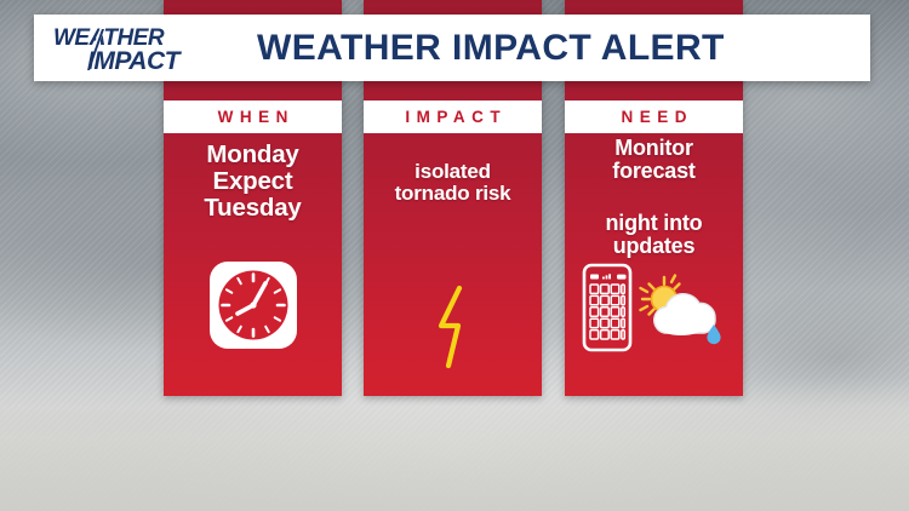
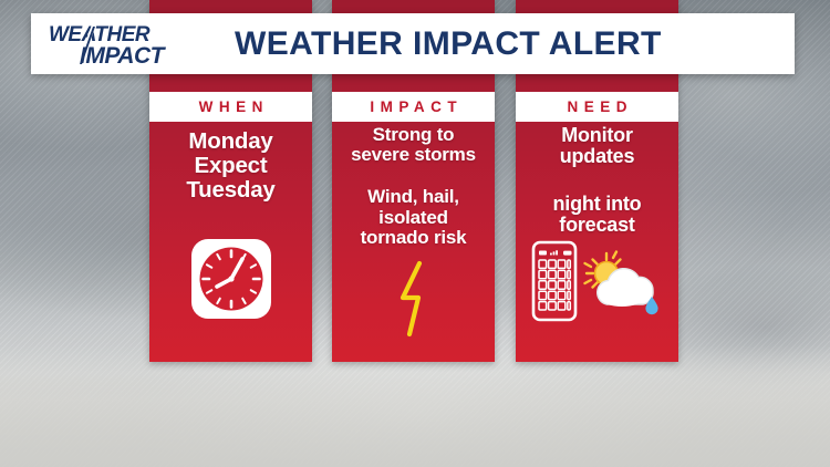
  WHEN
  Monday
  Expect
  Tuesday
  IMPACT
+ Strong to
+ severe storms
+ Wind, hail,
  isolated
  tornado risk
  NEED
  Monitor
- forecast
+ updates
  night into
- updates
+ forecast
  WEATHER
  IMPACT
  WEATHER IMPACT ALERT
